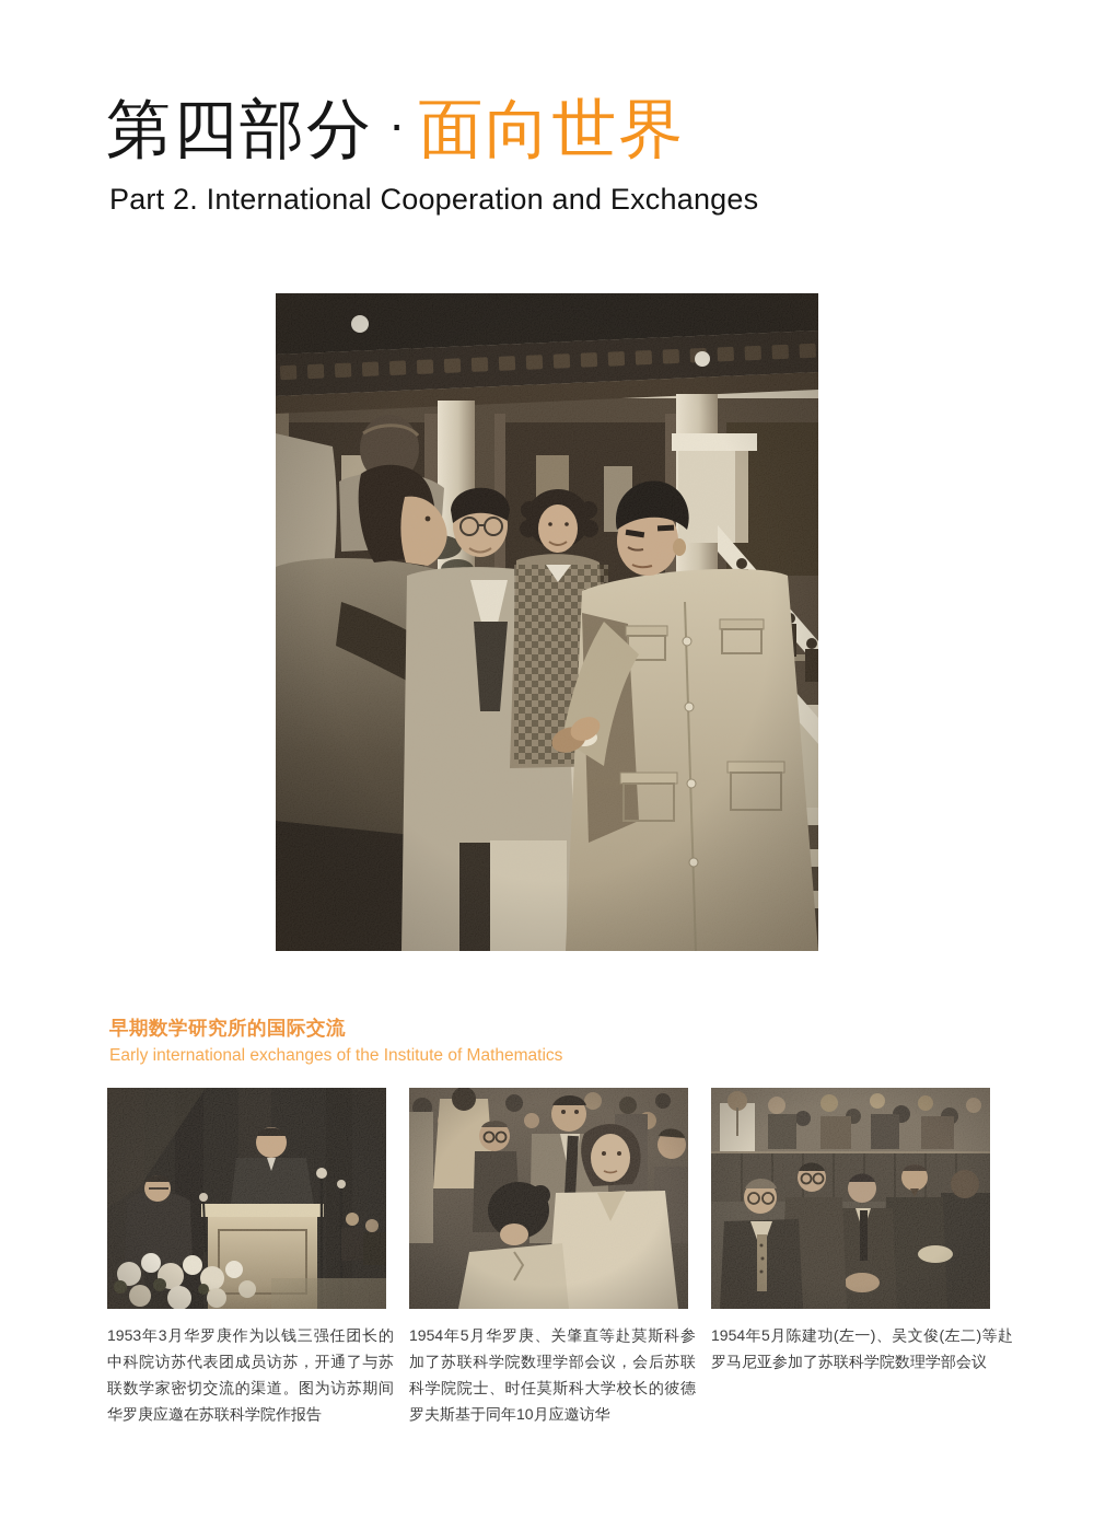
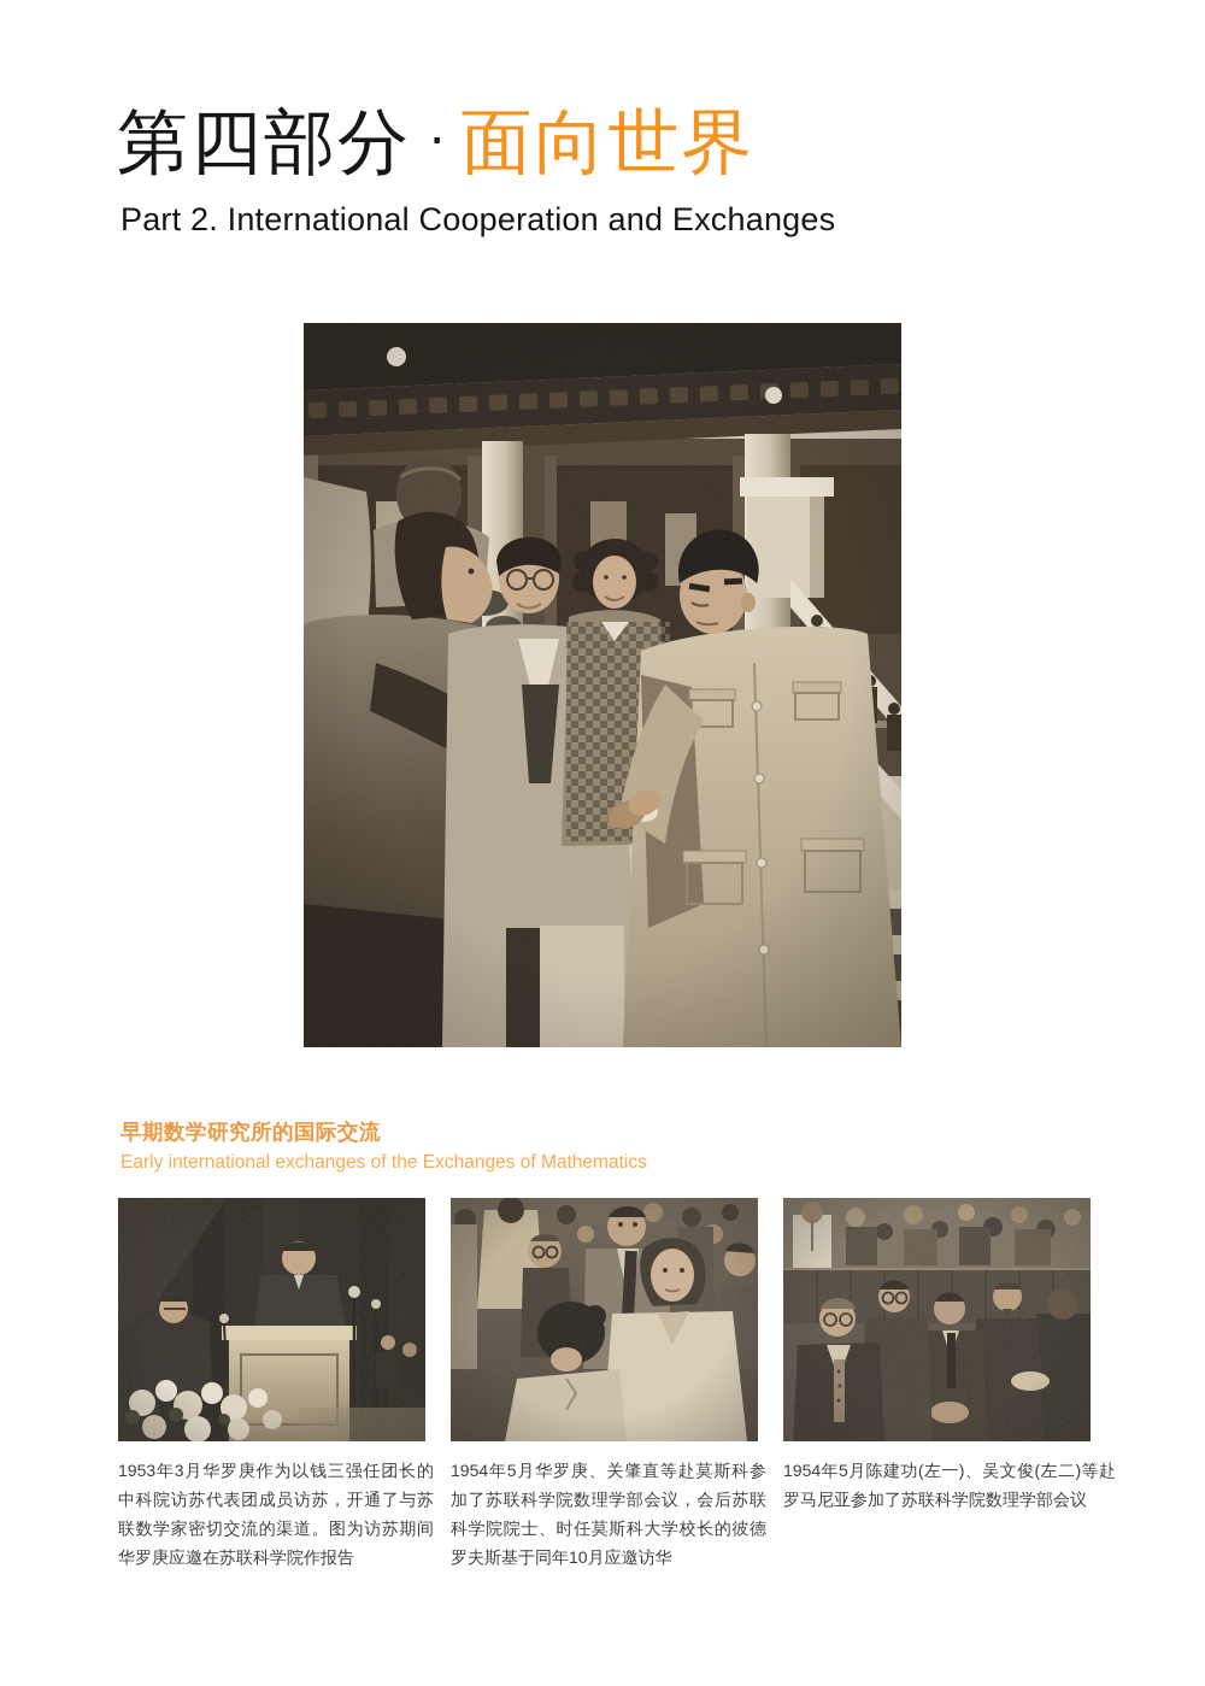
  第四部分 · 面向世界
  Part 2. International Cooperation and Exchanges
  早期数学研究所的国际交流
- Early international exchanges of the Institute of Mathematics
+ Early international exchanges of the Exchanges of Mathematics
  1953年3月华罗庚作为以钱三强任团长的中科院访苏代表团成员访苏，开通了与苏联数学家密切交流的渠道。图为访苏期间华罗庚应邀在苏联科学院作报告
  1954年5月华罗庚、关肇直等赴莫斯科参加了苏联科学院数理学部会议，会后苏联科学院院士、时任莫斯科大学校长的彼德罗夫斯基于同年10月应邀访华
  1954年5月陈建功(左一)、吴文俊(左二)等赴罗马尼亚参加了苏联科学院数理学部会议
